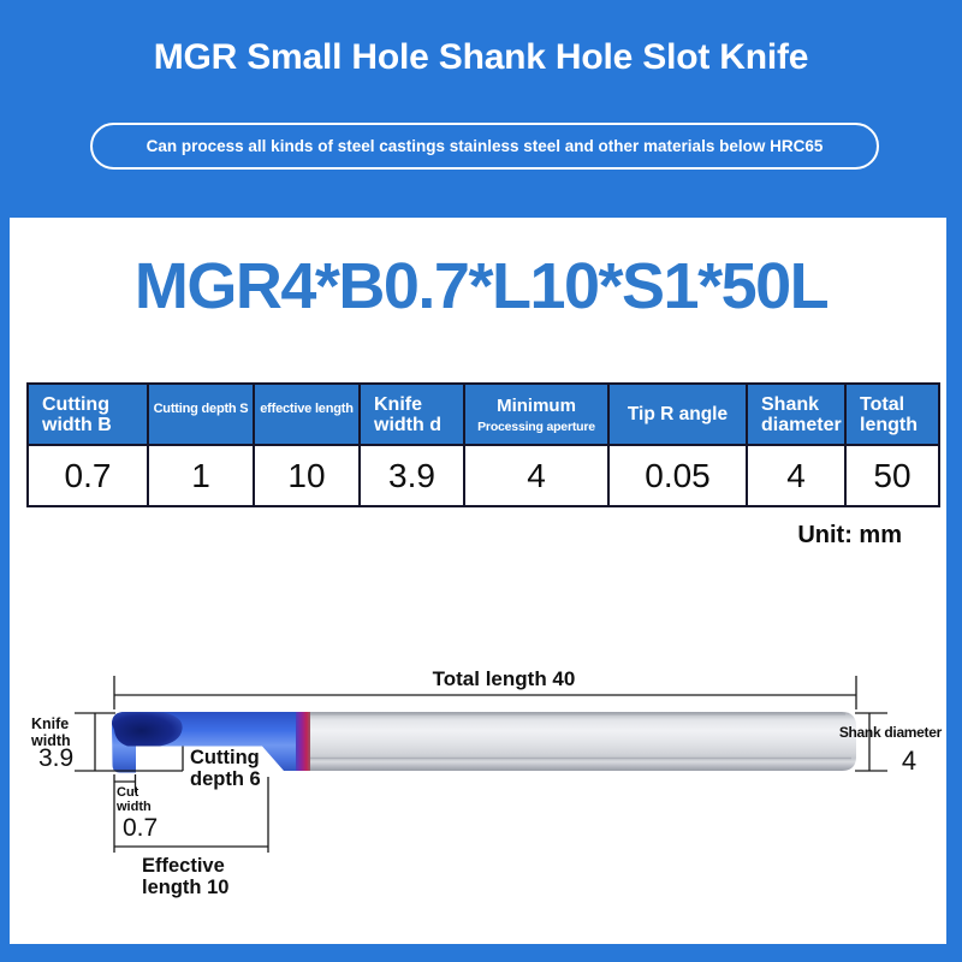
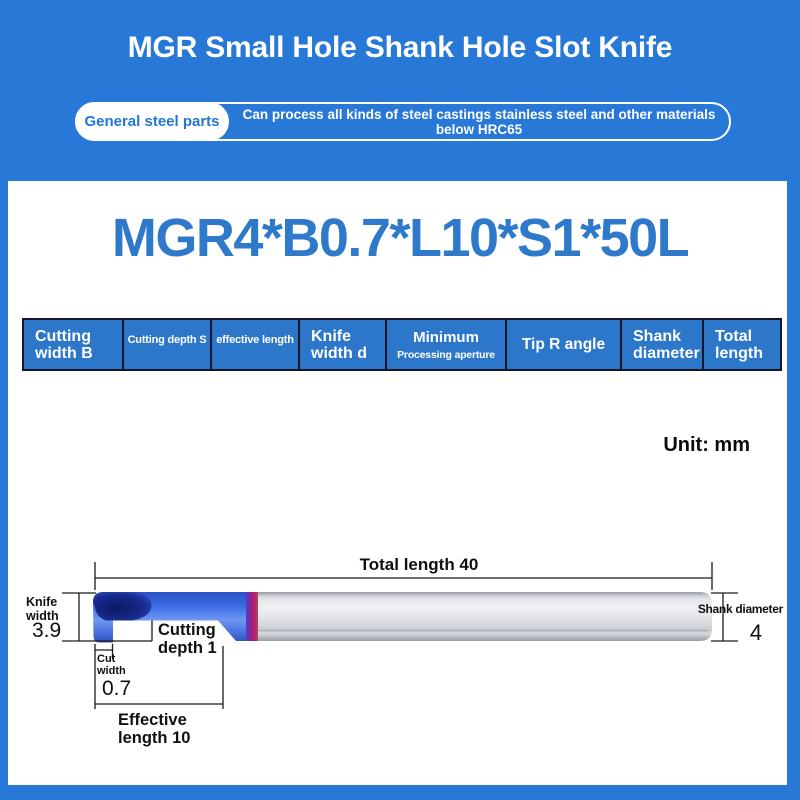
  MGR Small Hole Shank Hole Slot Knife
+ General steel parts
  Can process all kinds of steel castings stainless steel and other materials below HRC65
  MGR4*B0.7*L10*S1*50L
  Cuttingwidth B	Cutting depth S	effective length	Knifewidth d	MinimumProcessing aperture	Tip R angle	Shankdiameter	Totallength
- 0.7	1	10	3.9	4	0.05	4	50
  Unit: mm
  Total length 40
  Knife
  width
  3.9
  Cutting
- depth 6
+ depth 1
  Cut
  width
  0.7
  Effective
  length 10
  Shank diameter
  4
